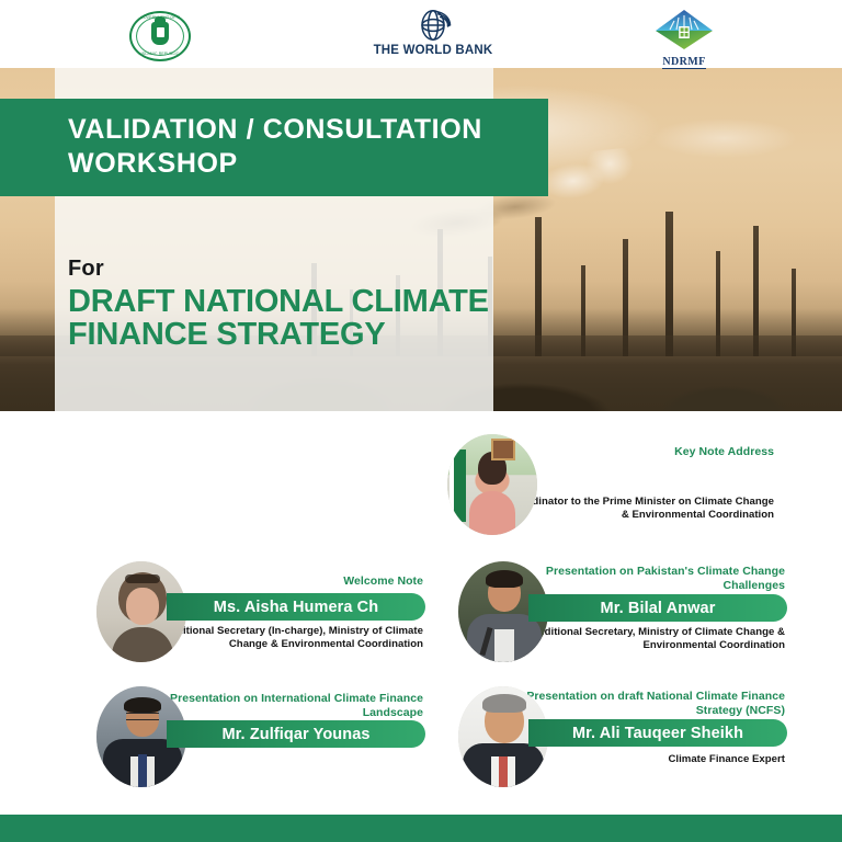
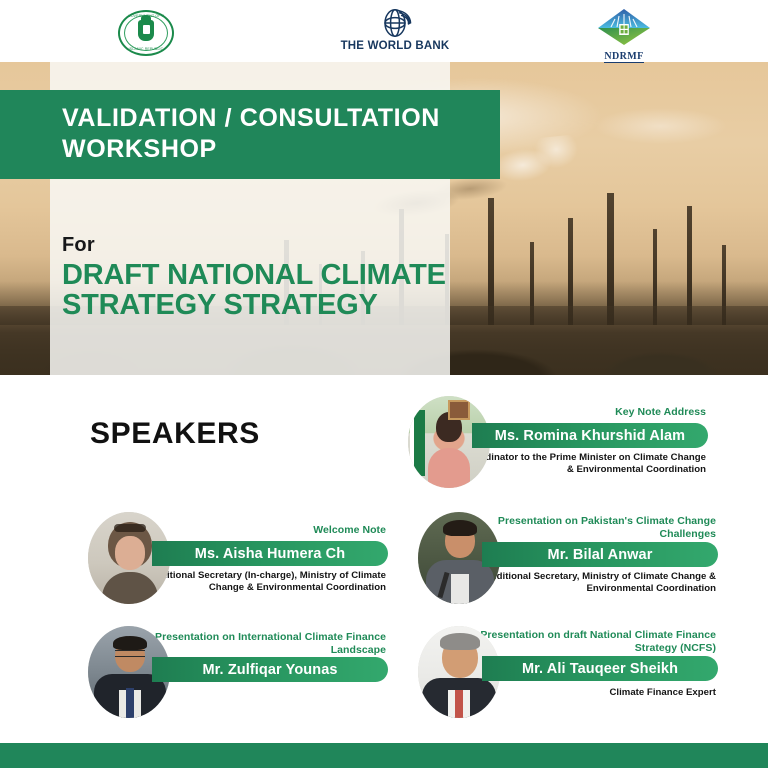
  THE WORLD BANK
  NDRMF
  VALIDATION / CONSULTATION WORKSHOP
  For
- DRAFT NATIONAL CLIMATE FINANCE STRATEGY
+ DRAFT NATIONAL CLIMATE STRATEGY STRATEGY
+ SPEAKERS
  Key Note Address
+ Ms. Romina Khurshid Alam
  inator to the Prime Minister on Climate Change & Environmental Coordination
  Welcome Note
  Ms. Aisha Humera Ch
  tional Secretary (In-charge), Ministry of Climate Change & Environmental Coordination
  Presentation on Pakistan's Climate Change Challenges
  Mr. Bilal Anwar
  itional Secretary, Ministry of Climate Change & Environmental Coordination
  sentation on International Climate Finance Landscape
  Mr. Zulfiqar Younas
  sentation on draft National Climate Finance Strategy (NCFS)
  Mr. Ali Tauqeer Sheikh
  Climate Finance Expert
